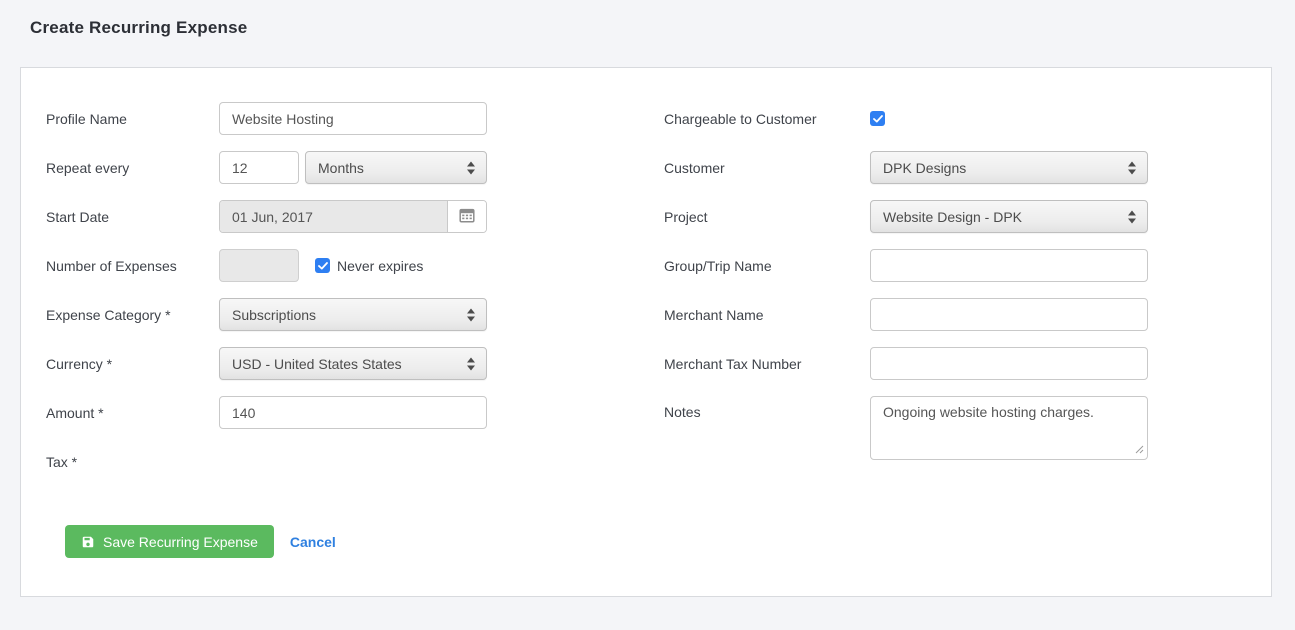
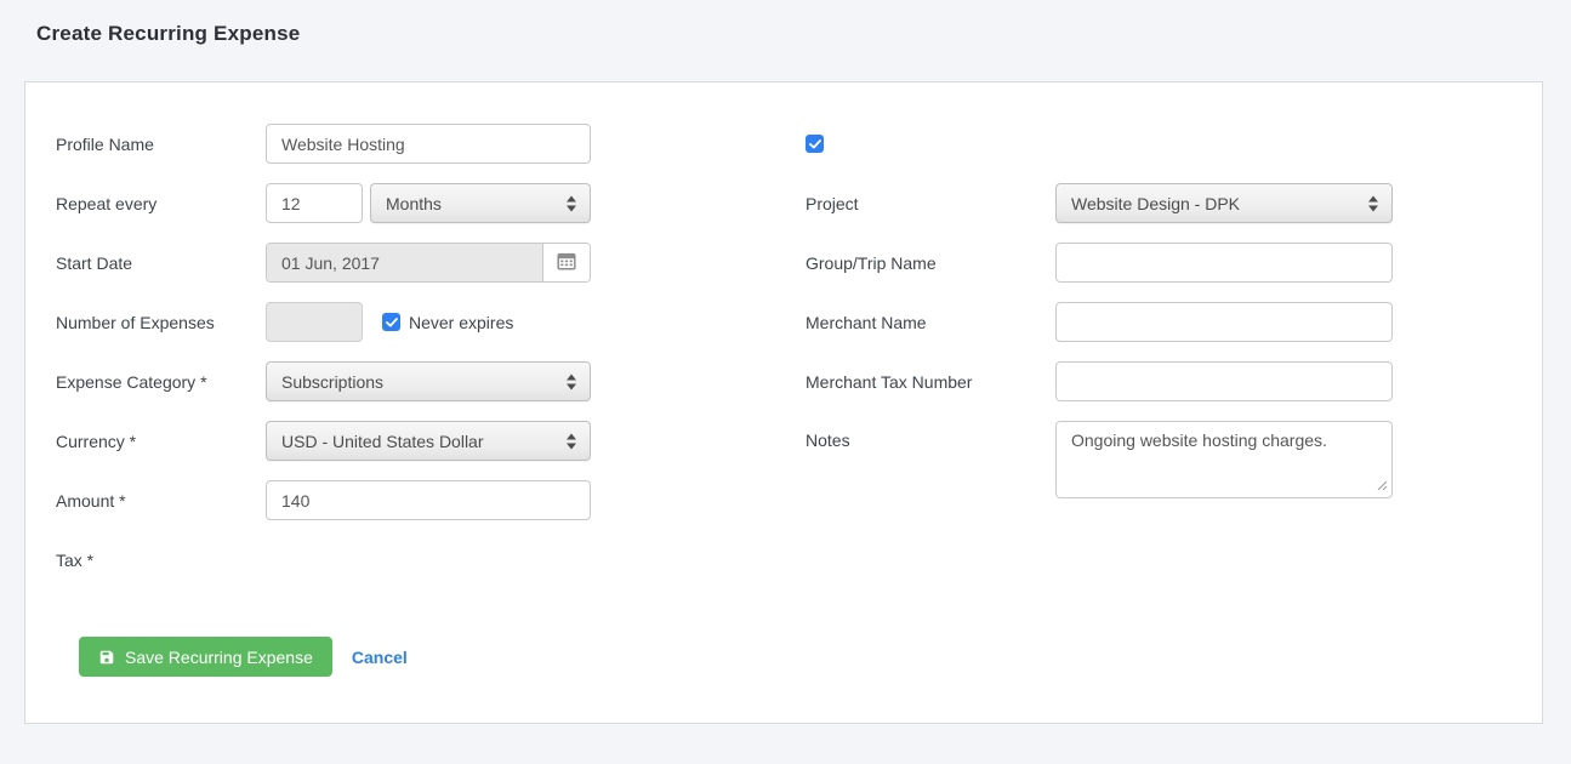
  Create Recurring Expense
  Profile Name
  Website Hosting
  Repeat every
  12
  Months
  Start Date
  01 Jun, 2017
  Number of Expenses
  Never expires
  Expense Category *
  Subscriptions
  Currency *
- USD - United States States
+ USD - United States Dollar
  Amount *
  140
  Tax *
- Chargeable to Customer
- Customer
- DPK Designs
  Project
  Website Design - DPK
  Group/Trip Name
  Merchant Name
  Merchant Tax Number
  Notes
  Ongoing website hosting charges.
  Save Recurring Expense
  Cancel
